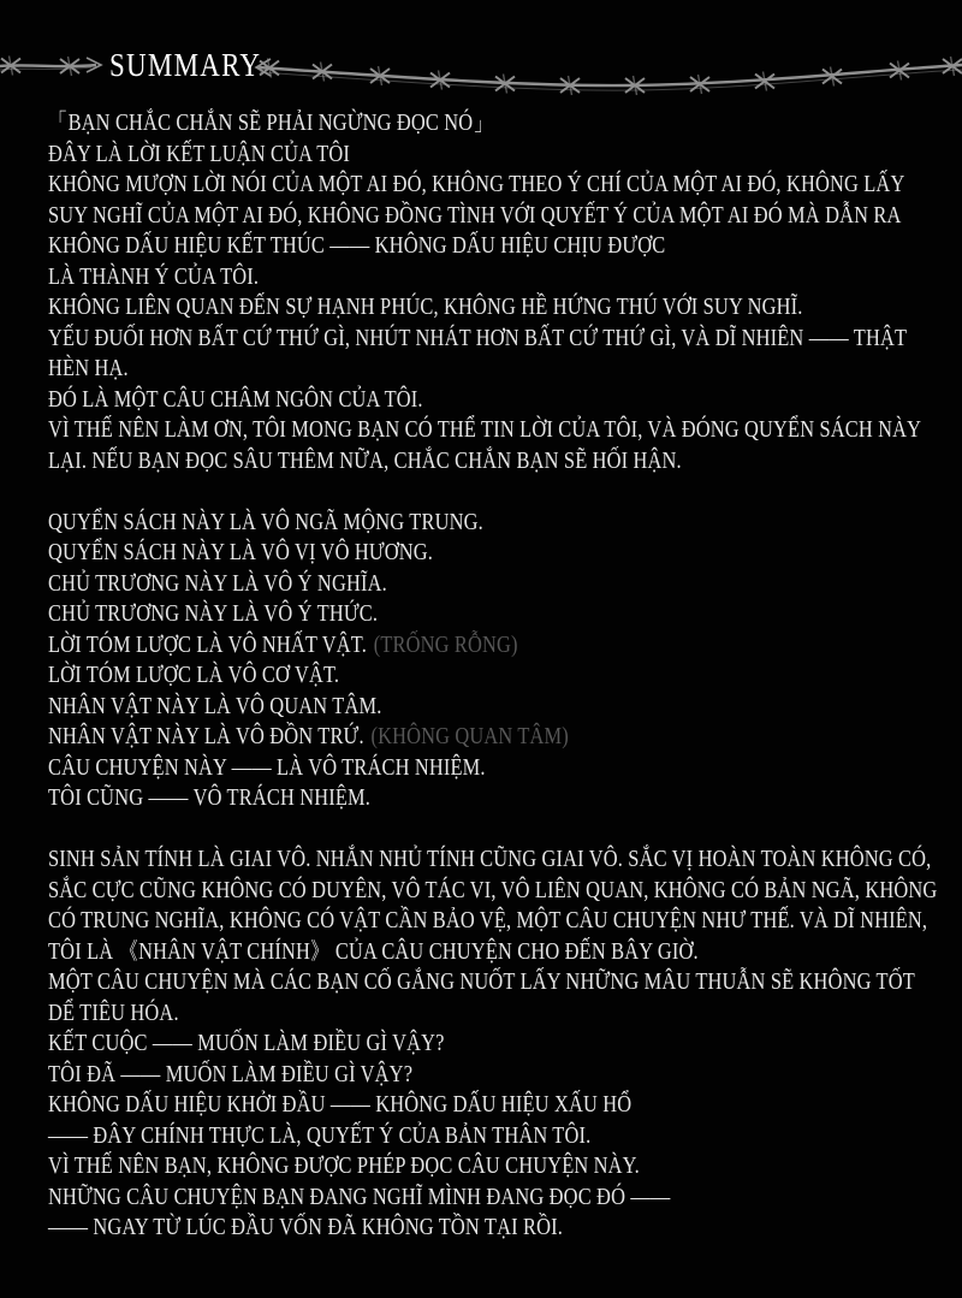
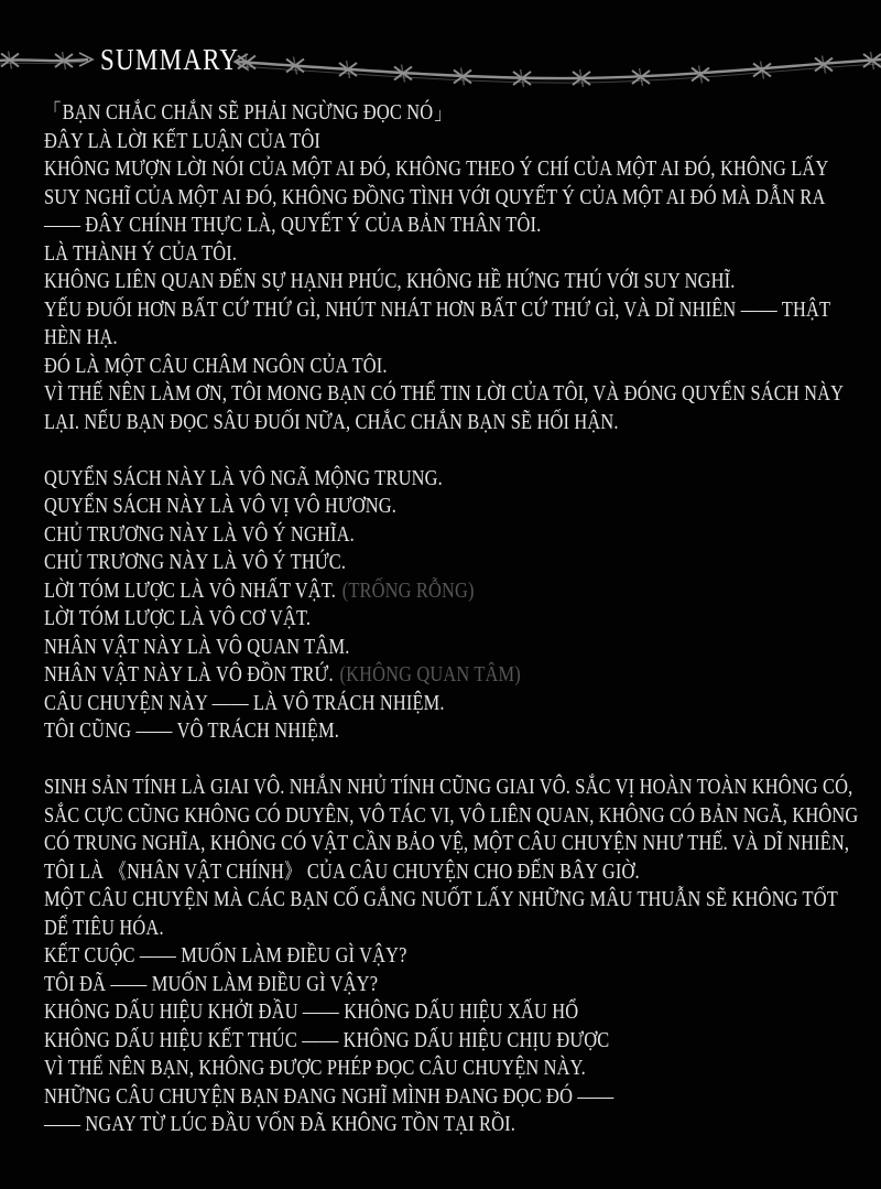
  SUMMARY
  「BẠN CHẮC CHẮN SẼ PHẢI NGỪNG ĐỌC NÓ」
  ĐÂY LÀ LỜI KẾT LUẬN CỦA TÔI
  KHÔNG MƯỢN LỜI NÓI CỦA MỘT AI ĐÓ, KHÔNG THEO Ý CHÍ CỦA MỘT AI ĐÓ, KHÔNG LẤY
  SUY NGHĨ CỦA MỘT AI ĐÓ, KHÔNG ĐỒNG TÌNH VỚI QUYẾT Ý CỦA MỘT AI ĐÓ MÀ DẪN RA
- KHÔNG DẤU HIỆU KẾT THÚC —— KHÔNG DẤU HIỆU CHỊU ĐƯỢC
+ —— ĐÂY CHÍNH THỰC LÀ, QUYẾT Ý CỦA BẢN THÂN TÔI.
  LÀ THÀNH Ý CỦA TÔI.
  KHÔNG LIÊN QUAN ĐẾN SỰ HẠNH PHÚC, KHÔNG HỀ HỨNG THÚ VỚI SUY NGHĨ.
  YẾU ĐUỐI HƠN BẤT CỨ THỨ GÌ, NHÚT NHÁT HƠN BẤT CỨ THỨ GÌ, VÀ DĨ NHIÊN —— THẬT
  HÈN HẠ.
  ĐÓ LÀ MỘT CÂU CHÂM NGÔN CỦA TÔI.
  VÌ THẾ NÊN LÀM ƠN, TÔI MONG BẠN CÓ THỂ TIN LỜI CỦA TÔI, VÀ ĐÓNG QUYỂN SÁCH NÀY
- LẠI. NẾU BẠN ĐỌC SÂU THÊM NỮA, CHẮC CHẮN BẠN SẼ HỐI HẬN.
+ LẠI. NẾU BẠN ĐỌC SÂU ĐUỐI NỮA, CHẮC CHẮN BẠN SẼ HỐI HẬN.
  QUYỂN SÁCH NÀY LÀ VÔ NGÃ MỘNG TRUNG.
  QUYỂN SÁCH NÀY LÀ VÔ VỊ VÔ HƯƠNG.
  CHỦ TRƯƠNG NÀY LÀ VÔ Ý NGHĨA.
  CHỦ TRƯƠNG NÀY LÀ VÔ Ý THỨC.
  LỜI TÓM LƯỢC LÀ VÔ NHẤT VẬT. (TRỐNG RỖNG)
  LỜI TÓM LƯỢC LÀ VÔ CƠ VẬT.
  NHÂN VẬT NÀY LÀ VÔ QUAN TÂM.
  NHÂN VẬT NÀY LÀ VÔ ĐỒN TRỨ. (KHÔNG QUAN TÂM)
  CÂU CHUYỆN NÀY —— LÀ VÔ TRÁCH NHIỆM.
  TÔI CŨNG —— VÔ TRÁCH NHIỆM.
  SINH SẢN TÍNH LÀ GIAI VÔ. NHẮN NHỦ TÍNH CŨNG GIAI VÔ. SẮC VỊ HOÀN TOÀN KHÔNG CÓ,
  SẮC CỰC CŨNG KHÔNG CÓ DUYÊN, VÔ TÁC VI, VÔ LIÊN QUAN, KHÔNG CÓ BẢN NGÃ, KHÔNG
  CÓ TRUNG NGHĨA, KHÔNG CÓ VẬT CẦN BẢO VỆ, MỘT CÂU CHUYỆN NHƯ THẾ. VÀ DĨ NHIÊN,
  TÔI LÀ 《NHÂN VẬT CHÍNH》 CỦA CÂU CHUYỆN CHO ĐẾN BÂY GIỜ.
  MỘT CÂU CHUYỆN MÀ CÁC BẠN CỐ GẮNG NUỐT LẤY NHỮNG MÂU THUẪN SẼ KHÔNG TỐT
  DỂ TIÊU HÓA.
  KẾT CUỘC —— MUỐN LÀM ĐIỀU GÌ VẬY?
  TÔI ĐÃ —— MUỐN LÀM ĐIỀU GÌ VẬY?
  KHÔNG DẤU HIỆU KHỞI ĐẦU —— KHÔNG DẤU HIỆU XẤU HỔ
- —— ĐÂY CHÍNH THỰC LÀ, QUYẾT Ý CỦA BẢN THÂN TÔI.
+ KHÔNG DẤU HIỆU KẾT THÚC —— KHÔNG DẤU HIỆU CHỊU ĐƯỢC
  VÌ THẾ NÊN BẠN, KHÔNG ĐƯỢC PHÉP ĐỌC CÂU CHUYỆN NÀY.
  NHỮNG CÂU CHUYỆN BẠN ĐANG NGHĨ MÌNH ĐANG ĐỌC ĐÓ ——
  —— NGAY TỪ LÚC ĐẦU VỐN ĐÃ KHÔNG TỒN TẠI RỒI.
